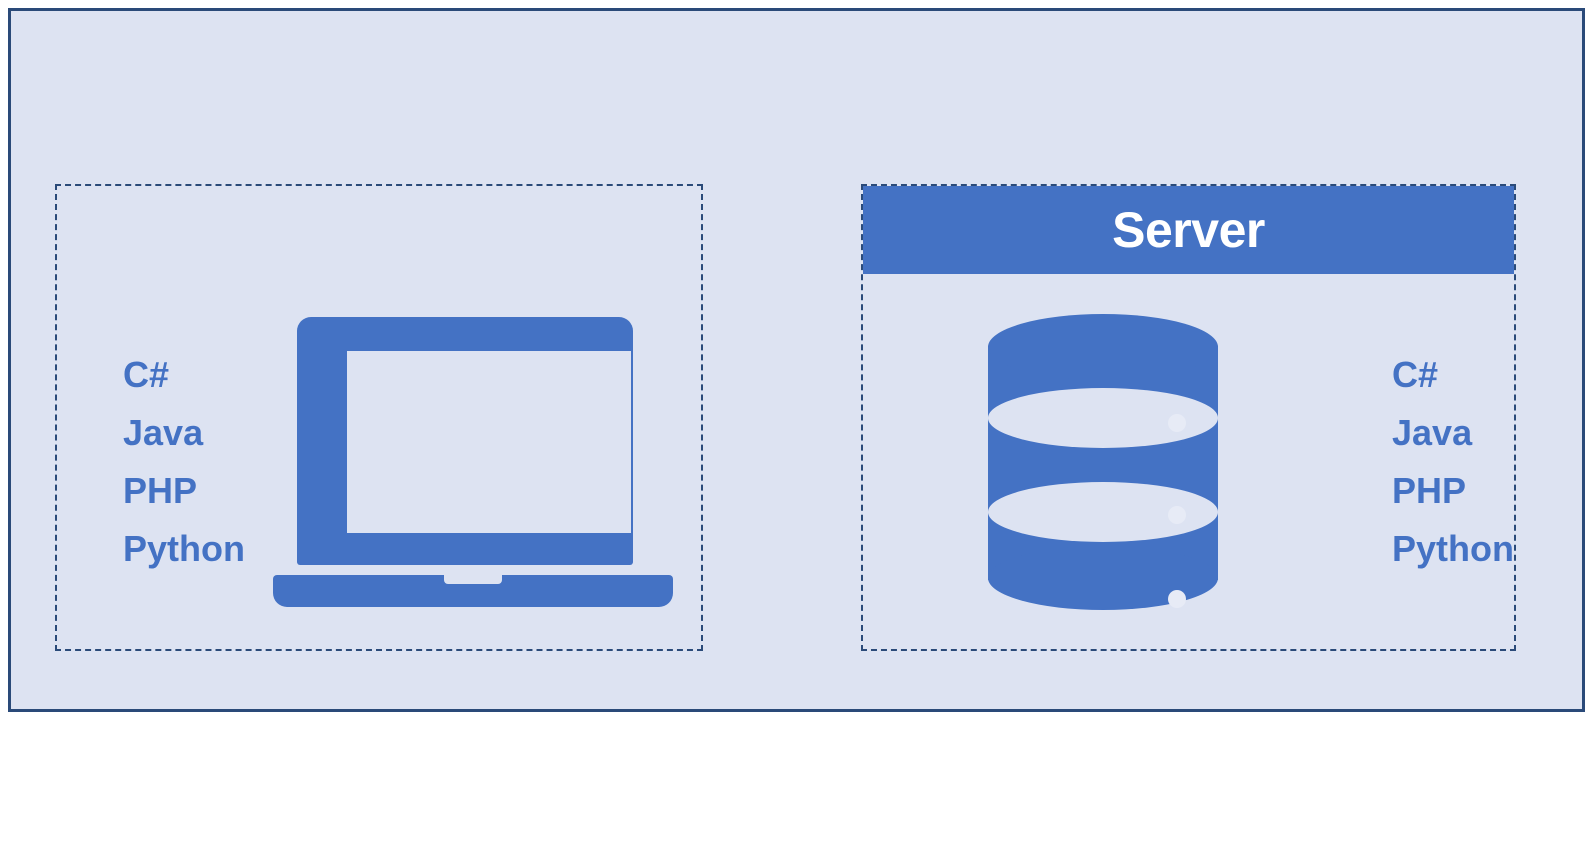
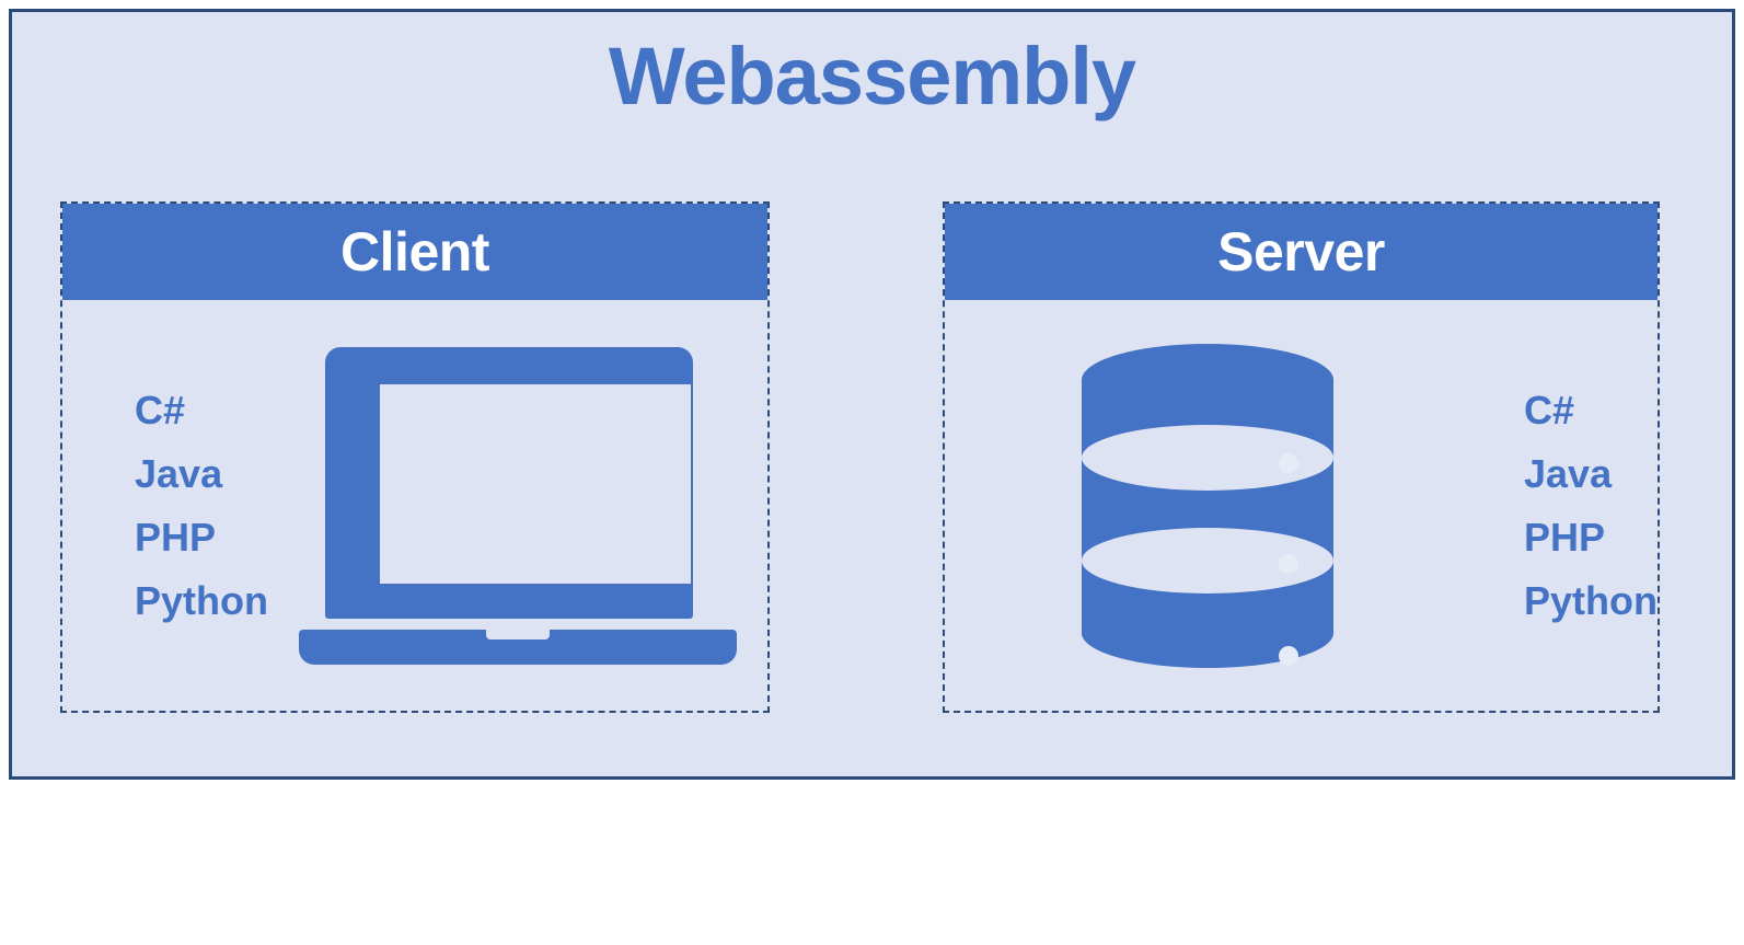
+ Webassembly
+ Client
  C#
  Java
  PHP
  Python
  Server
  C#
  Java
  PHP
  Python
